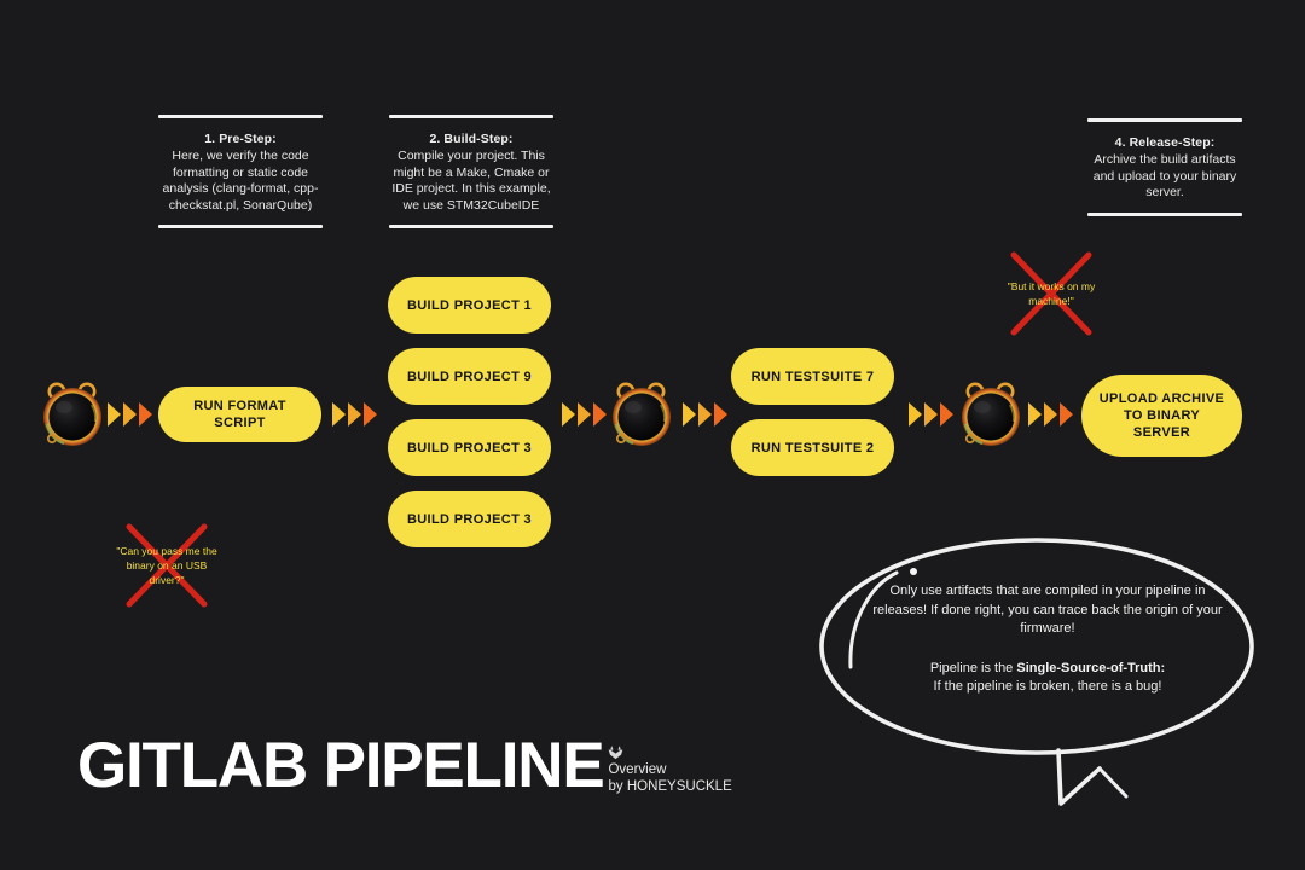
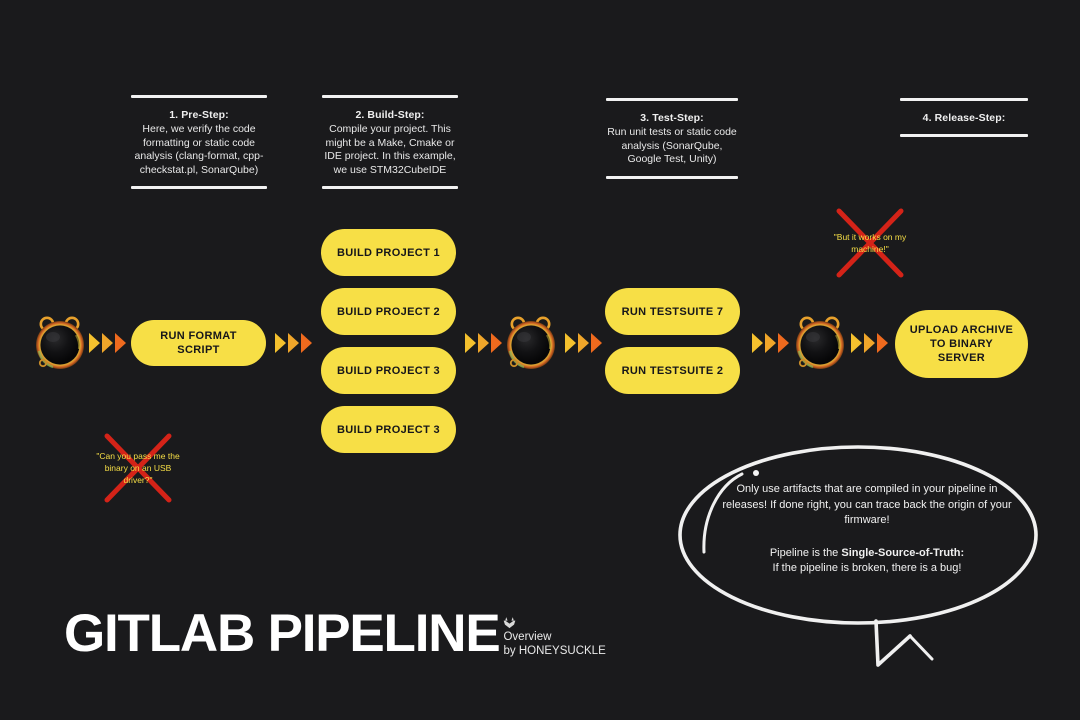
  1. Pre-Step:
  Here, we verify the code formatting or static code analysis (clang-format, cpp-checkstat.pl, SonarQube)
  2. Build-Step:
  Compile your project. This might be a Make, Cmake or IDE project. In this example, we use STM32CubeIDE
+ 3. Test-Step:
+ Run unit tests or static code analysis (SonarQube, Google Test, Unity)
  4. Release-Step:
- Archive the build artifacts and upload to your binary server.
  RUN FORMAT SCRIPT
  BUILD PROJECT 1
- BUILD PROJECT 9
+ BUILD PROJECT 2
  BUILD PROJECT 3
  BUILD PROJECT 3
  RUN TESTSUITE 7
  RUN TESTSUITE 2
  UPLOAD ARCHIVE TO BINARY SERVER
  "Can you pass me the binary on an USB driver?"
  "But it works on my machine!"
  Only use artifacts that are compiled in your pipeline in releases! If done right, you can trace back the origin of your firmware!
  Pipeline is the Single-Source-of-Truth:
  If the pipeline is broken, there is a bug!
  GITLAB PIPELINE
  Overview
  by HONEYSUCKLE
